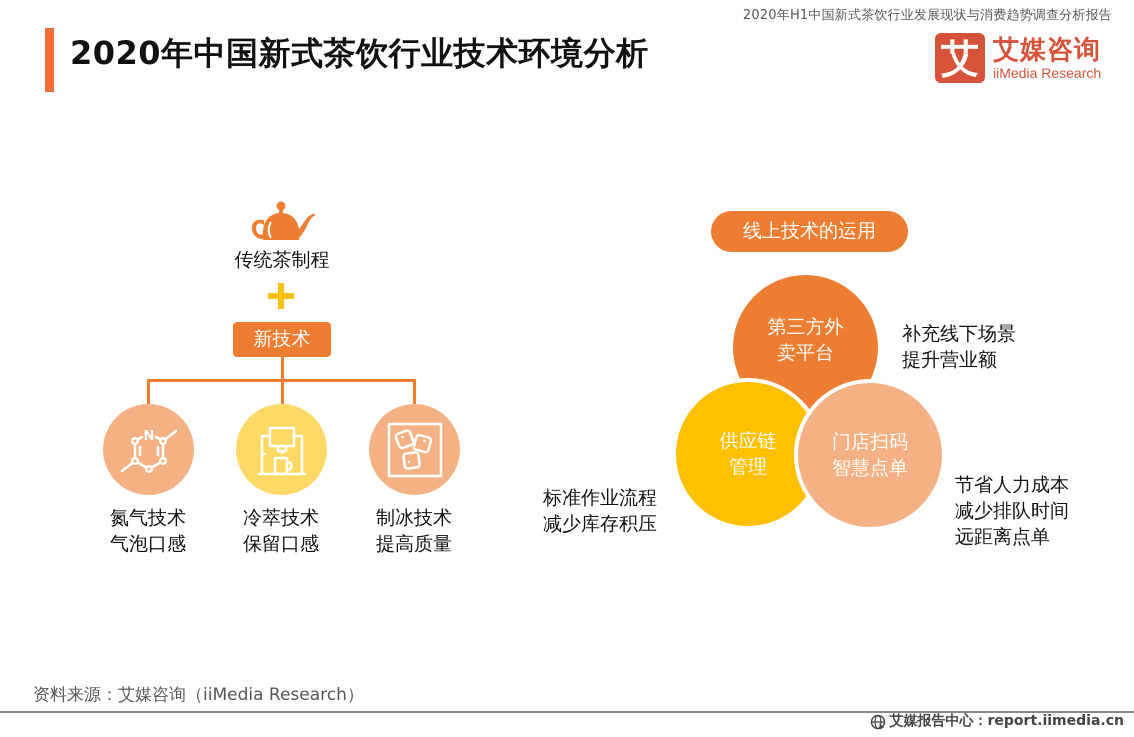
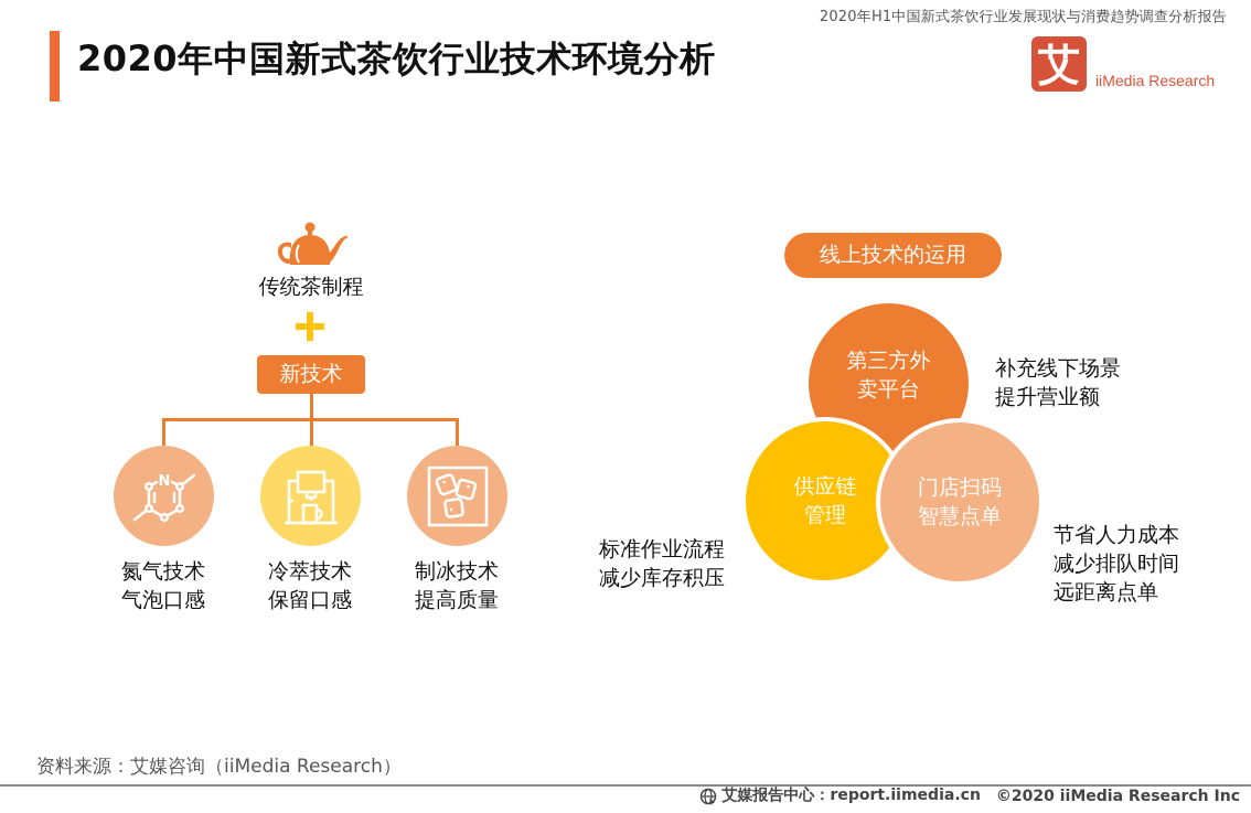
  2020年H1中国新式茶饮行业发展现状与消费趋势调查分析报告
  2020年中国新式茶饮行业技术环境分析
  艾
- 艾媒咨询
  iiMedia Research
  传统茶制程
  新技术
  N
  氮气技术
  气泡口感
  冷萃技术
  保留口感
  制冰技术
  提高质量
  线上技术的运用
  第三方外
  卖平台
  供应链
  管理
  门店扫码
  智慧点单
  补充线下场景
  提升营业额
  标准作业流程
  减少库存积压
  节省人力成本
  减少排队时间
  远距离点单
  资料来源：艾媒咨询（iiMedia Research）
  艾媒报告中心：report.iimedia.cn
+ ©2020 iiMedia Research Inc
